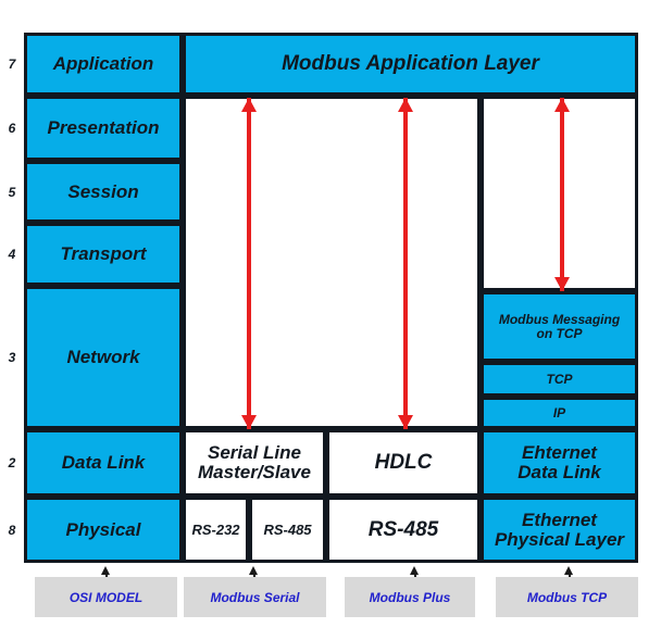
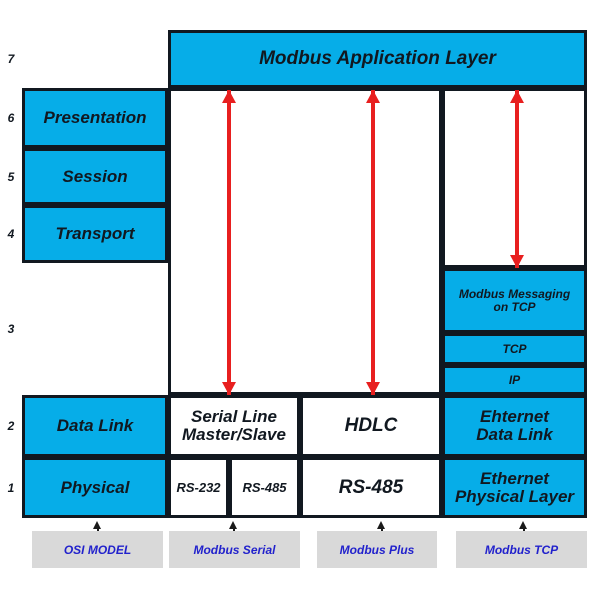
  7
  6
  5
  4
  3
  2
- 8
+ 1
- Application
  Presentation
  Session
  Transport
- Network
  Data Link
  Physical
  Modbus Application Layer
  Modbus Messaging
  on TCP
  TCP
  IP
  Serial Line
  Master/Slave
  HDLC
  Ehternet
  Data Link
  RS-232
  RS-485
  RS-485
  Ethernet
  Physical Layer
  OSI MODEL
  Modbus Serial
  Modbus Plus
  Modbus TCP
